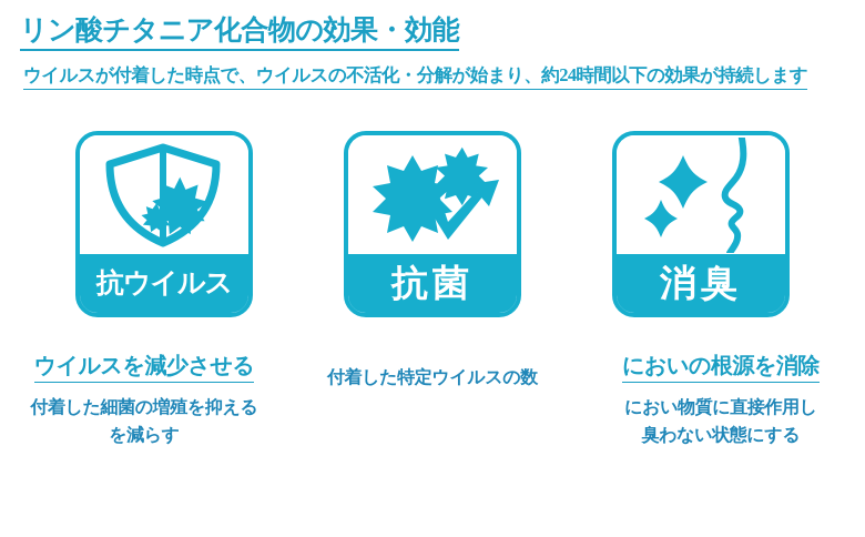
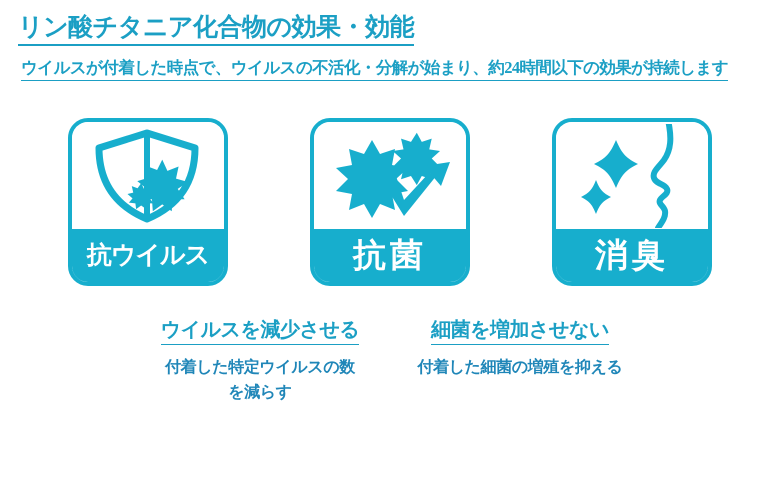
  リン酸チタニア化合物の効果・効能
  ウイルスが付着した時点で、ウイルスの不活化・分解が始まり、約24時間以下の効果が持続します
  抗ウイルス
  抗菌
  消臭
  ウイルスを減少させる
- 付着した細菌の増殖を抑える
+ 付着した特定ウイルスの数
  を減らす
+ 細菌を増加させない
- 付着した特定ウイルスの数
+ 付着した細菌の増殖を抑える
- においの根源を消除
- におい物質に直接作用し
- 臭わない状態にする
